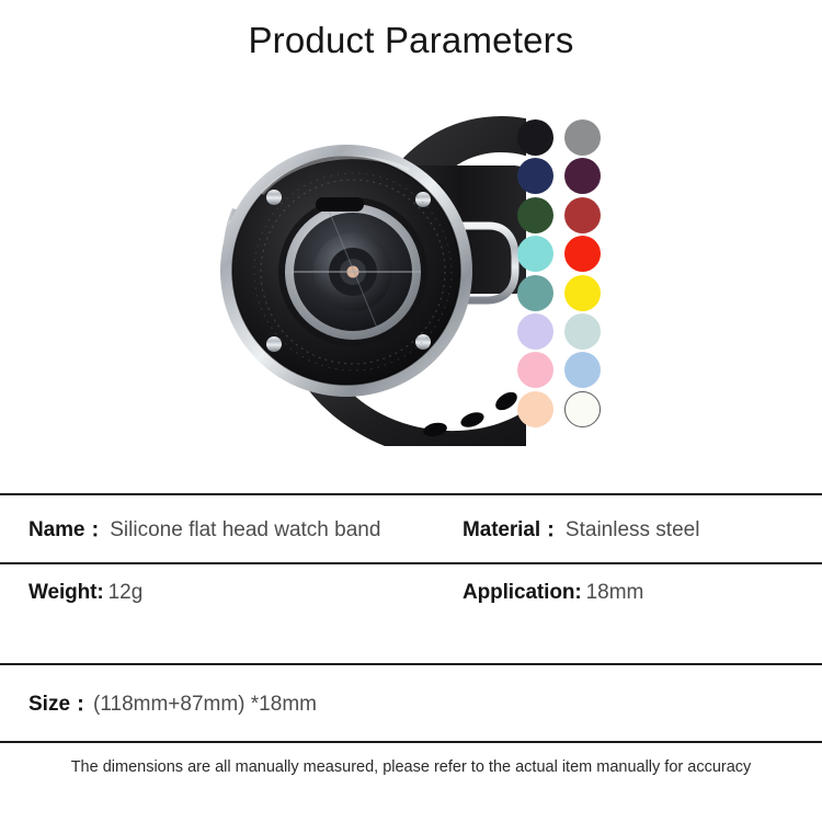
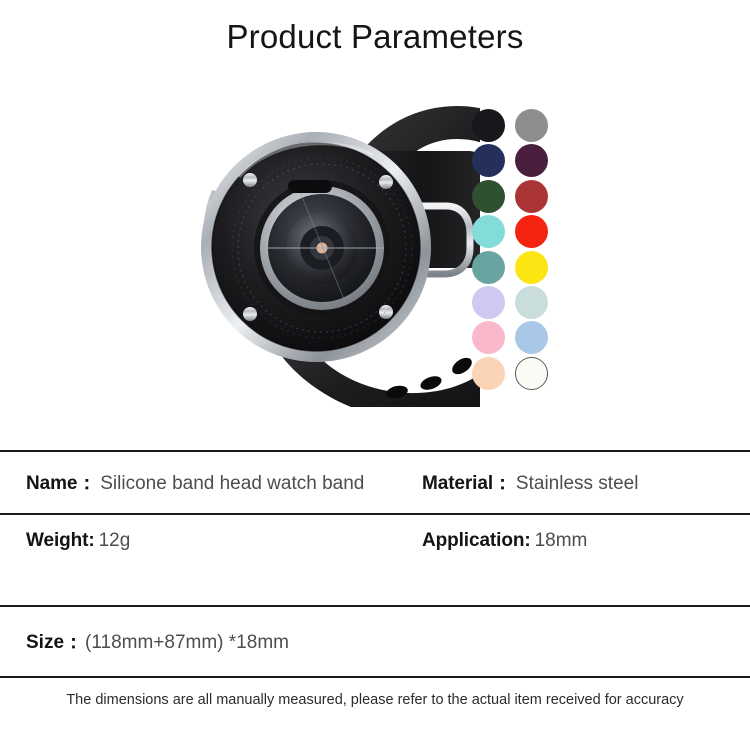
  Product Parameters
- Name： Silicone flat head watch band
+ Name： Silicone band head watch band
  Material： Stainless steel
  Weight: 12g
  Application: 18mm
  Size：(118mm+87mm) *18mm
- The dimensions are all manually measured, please refer to the actual item manually for accuracy
+ The dimensions are all manually measured, please refer to the actual item received for accuracy
